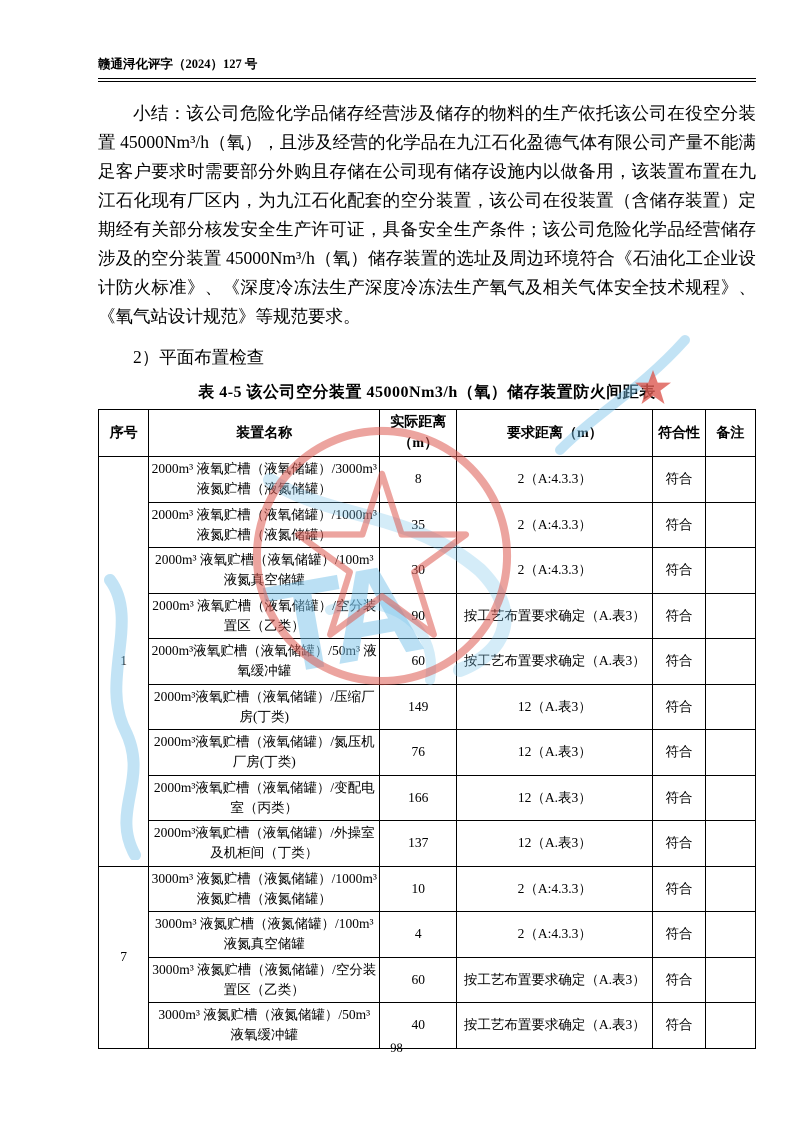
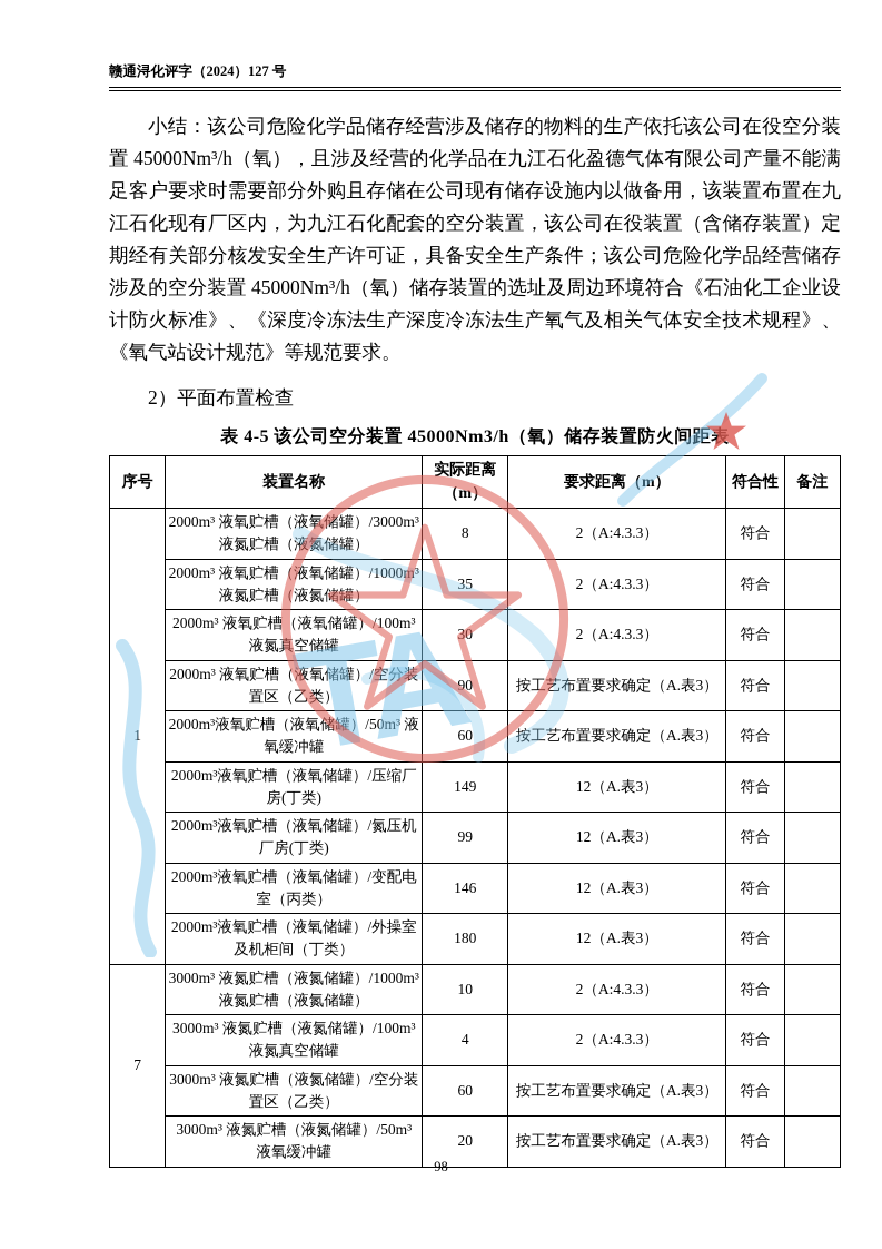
  赣通浔化评字（2024）127 号
  小结：该公司危险化学品储存经营涉及储存的物料的生产依托该公司在役空分装置 45000Nm³/h（氧），且涉及经营的化学品在九江石化盈德气体有限公司产量不能满足客户要求时需要部分外购且存储在公司现有储存设施内以做备用，该装置布置在九江石化现有厂区内，为九江石化配套的空分装置，该公司在役装置（含储存装置）定期经有关部分核发安全生产许可证，具备安全生产条件；该公司危险化学品经营储存涉及的空分装置 45000Nm³/h（氧）储存装置的选址及周边环境符合《石油化工企业设计防火标准》、《深度冷冻法生产深度冷冻法生产氧气及相关气体安全技术规程》、《氧气站设计规范》等规范要求。
  2）平面布置检查
  表 4-5 该公司空分装置 45000Nm3/h（氧）储存装置防火间距表
  序号	装置名称	实际距离（m）	要求距离（m）	符合性	备注
  1	2000m³ 液氧贮槽（液氧储罐）/3000m³ 液氮贮槽（液氮储罐）	8	2（A:4.3.3）	符合
  2000m³ 液氧贮槽（液氧储罐）/1000m³ 液氮贮槽（液氮储罐）	35	2（A:4.3.3）	符合
  2000m³ 液氧贮槽（液氧储罐）/100m³ 液氮真空储罐	30	2（A:4.3.3）	符合
  2000m³ 液氧贮槽（液氧储罐）/空分装置区（乙类）	90	按工艺布置要求确定（A.表3）	符合
  2000m³液氧贮槽（液氧储罐）/50m³ 液氧缓冲罐	60	按工艺布置要求确定（A.表3）	符合
  2000m³液氧贮槽（液氧储罐）/压缩厂房(丁类)	149	12（A.表3）	符合
- 2000m³液氧贮槽（液氧储罐）/氮压机厂房(丁类)	76	12（A.表3）	符合
+ 2000m³液氧贮槽（液氧储罐）/氮压机厂房(丁类)	99	12（A.表3）	符合
- 2000m³液氧贮槽（液氧储罐）/变配电室（丙类）	166	12（A.表3）	符合
+ 2000m³液氧贮槽（液氧储罐）/变配电室（丙类）	146	12（A.表3）	符合
- 2000m³液氧贮槽（液氧储罐）/外操室及机柜间（丁类）	137	12（A.表3）	符合
+ 2000m³液氧贮槽（液氧储罐）/外操室及机柜间（丁类）	180	12（A.表3）	符合
  7	3000m³ 液氮贮槽（液氮储罐）/1000m³ 液氮贮槽（液氮储罐）	10	2（A:4.3.3）	符合
  3000m³ 液氮贮槽（液氮储罐）/100m³ 液氮真空储罐	4	2（A:4.3.3）	符合
  3000m³ 液氮贮槽（液氮储罐）/空分装置区（乙类）	60	按工艺布置要求确定（A.表3）	符合
- 3000m³ 液氮贮槽（液氮储罐）/50m³ 液氧缓冲罐	40	按工艺布置要求确定（A.表3）	符合
+ 3000m³ 液氮贮槽（液氮储罐）/50m³ 液氧缓冲罐	20	按工艺布置要求确定（A.表3）	符合
  98
